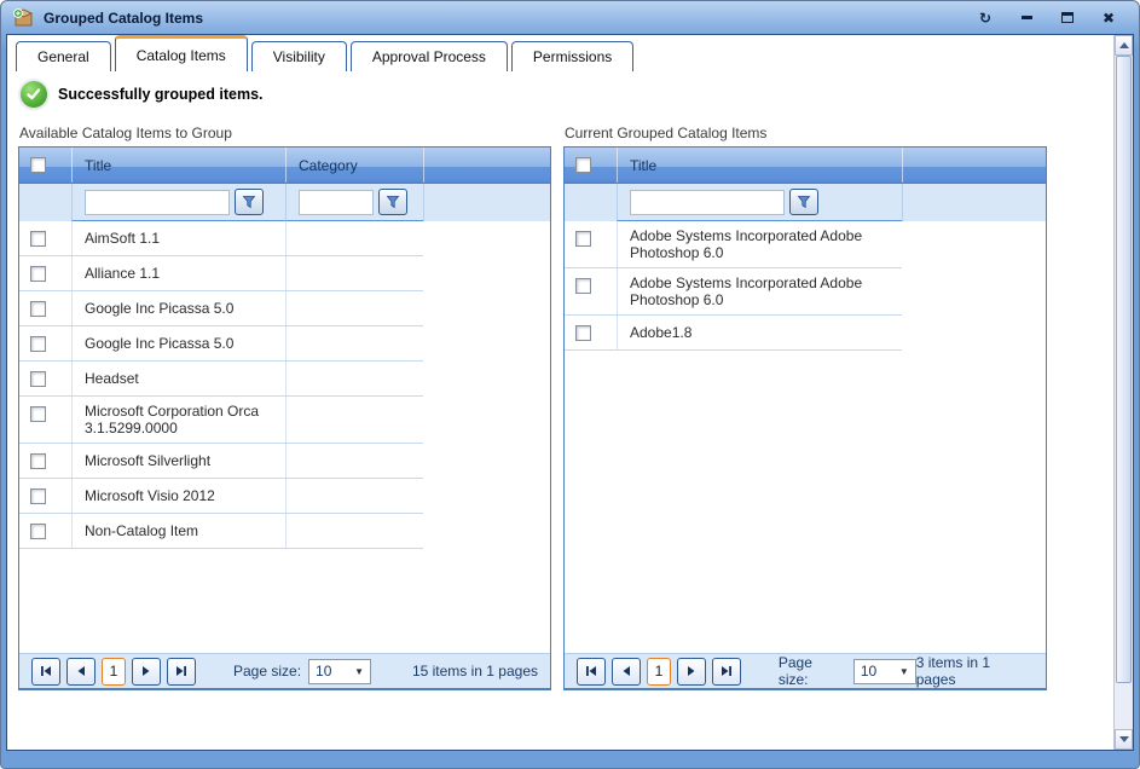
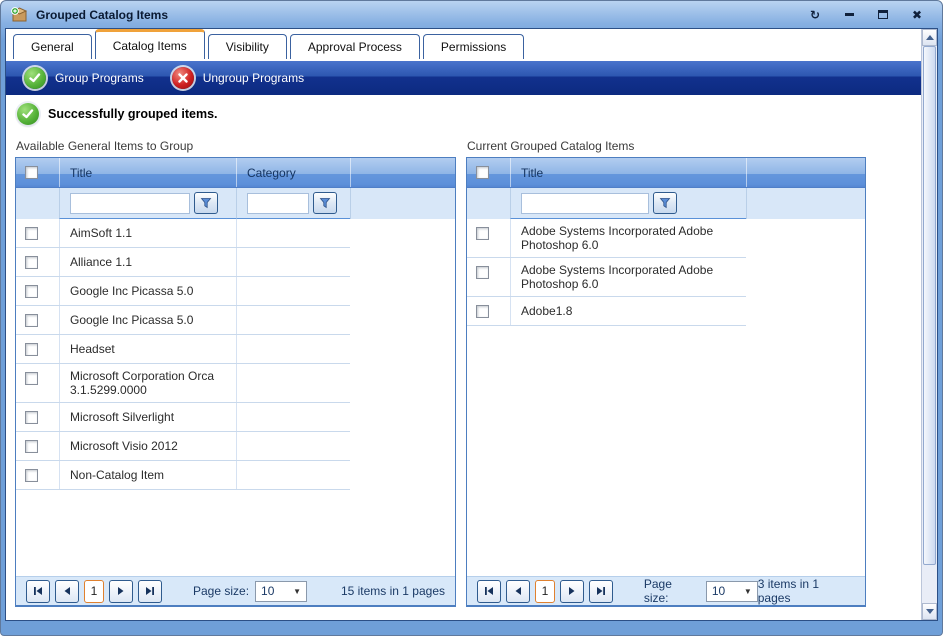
  Grouped Catalog Items
  ↻
  ✖
  General
  Catalog Items
  Visibility
  Approval Process
  Permissions
+ Group Programs
+ Ungroup Programs
  Successfully grouped items.
- Available Catalog Items to Group
+ Available General Items to Group
  Title
  Category
  AimSoft 1.1
  Alliance 1.1
  Google Inc Picassa 5.0
  Google Inc Picassa 5.0
  Headset
  Microsoft Corporation Orca 3.1.5299.0000
  Microsoft Silverlight
  Microsoft Visio 2012
  Non-Catalog Item
  1
  Page size:
  10
  ▼
  15 items in 1 pages
  Current Grouped Catalog Items
  Title
  Adobe Systems Incorporated Adobe Photoshop 6.0
  Adobe Systems Incorporated Adobe Photoshop 6.0
  Adobe1.8
  1
  Page size:
  10
  ▼
  3 items in 1 pages
